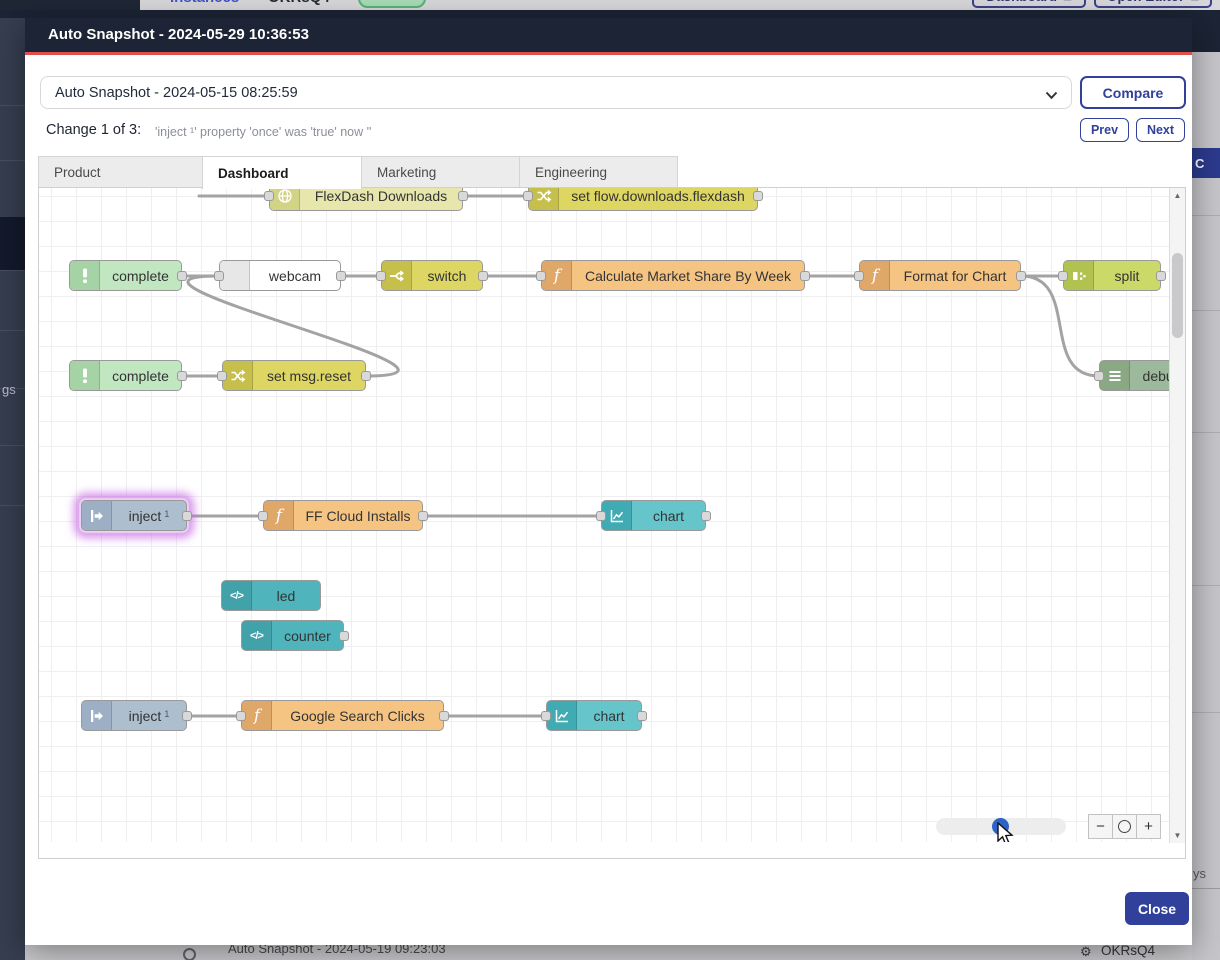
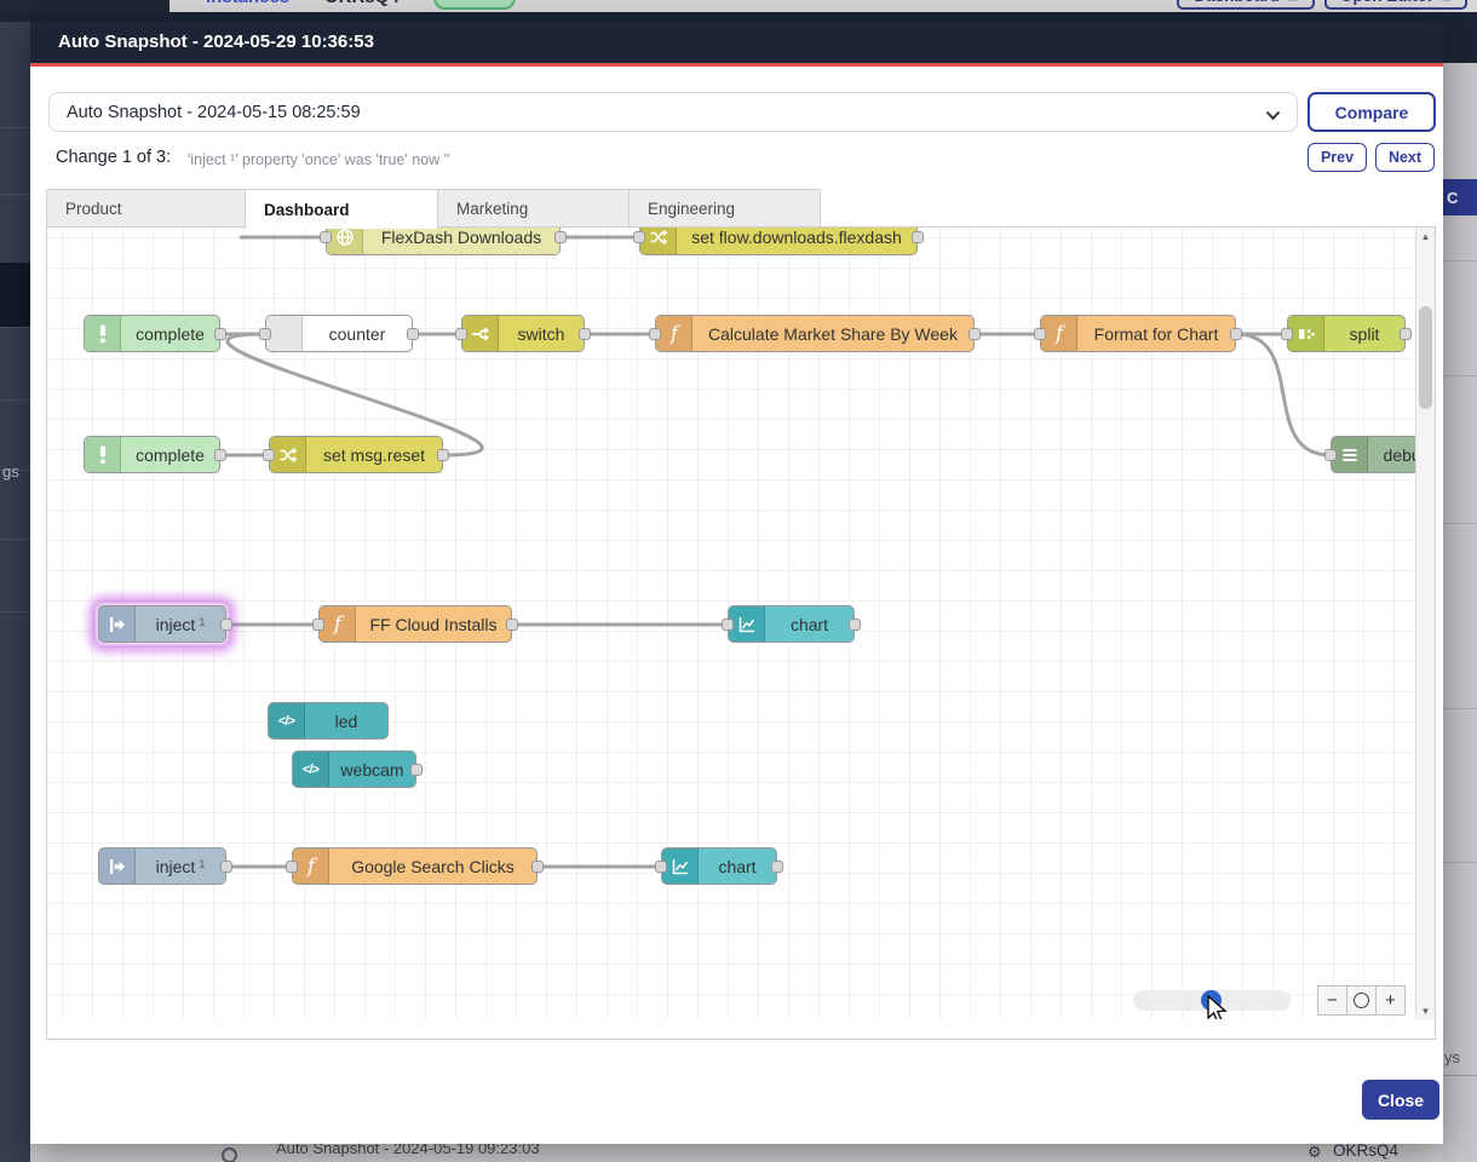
  gs
  C
  ys
  Auto Snapshot - 2024-05-19 09:23:03
  ⚙
  OKRsQ4
  Auto Snapshot - 2024-05-29 10:36:53
  Auto Snapshot - 2024-05-15 08:25:59
  Compare
  Change 1 of 3:
  'inject ¹' property 'once' was 'true' now ''
  Prev
  Next
  Product
  Dashboard
  Marketing
  Engineering
  −
  +
  FlexDash Downloads
  set flow.downloads.flexdash
  complete
- webcam
+ counter
  switch
  f
  Calculate Market Share By Week
  f
  Format for Chart
  split
  complete
  set msg.reset
  inject
  1
  f
  FF Cloud Installs
  chart
  </>
  led
  </>
- counter
+ webcam
  inject
  1
  f
  Google Search Clicks
  chart
  ▲
  ▼
  Close
